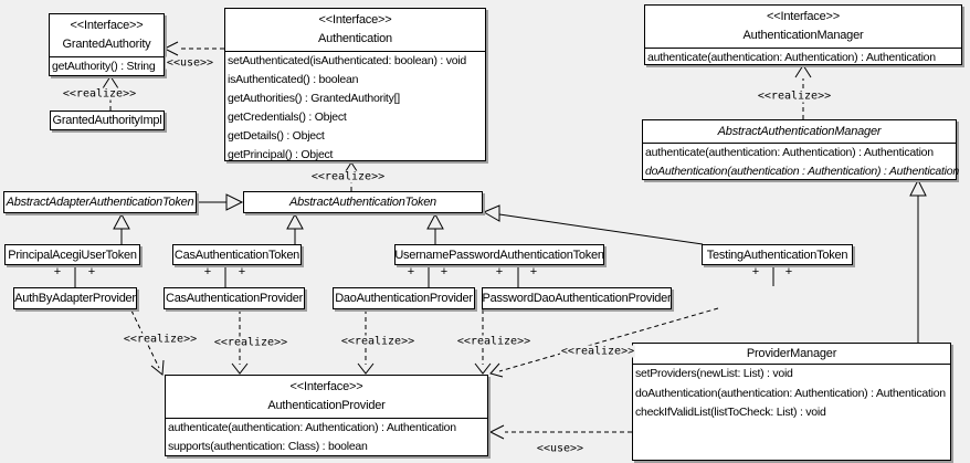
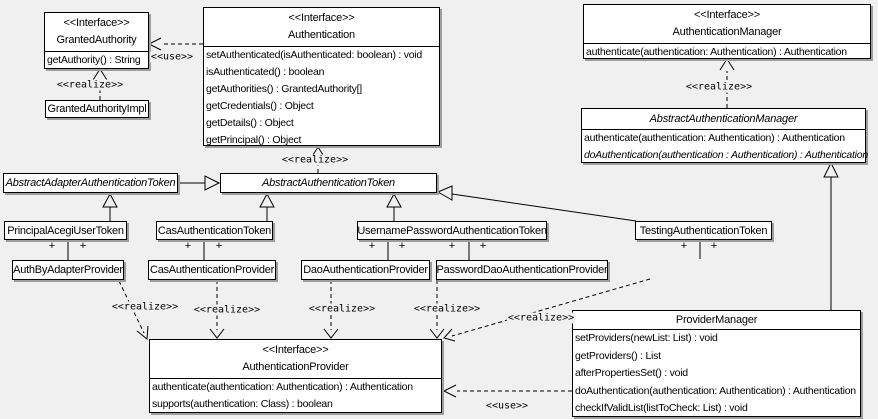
  <<Interface>>
  GrantedAuthority
  getAuthority() : String
  GrantedAuthorityImpl
  <<Interface>>
  Authentication
  setAuthenticated(isAuthenticated: boolean) : void
  isAuthenticated() : boolean
  getAuthorities() : GrantedAuthority[]
  getCredentials() : Object
  getDetails() : Object
  getPrincipal() : Object
  <<Interface>>
  AuthenticationManager
  authenticate(authentication: Authentication) : Authentication
  AbstractAuthenticationManager
  authenticate(authentication: Authentication) : Authentication
  doAuthentication(authentication : Authentication) : Authentication
  AbstractAdapterAuthenticationToken
  AbstractAuthenticationToken
  PrincipalAcegiUserToken
  CasAuthenticationToken
  UsernamePasswordAuthenticationToken
  TestingAuthenticationToken
  AuthByAdapterProvider
  CasAuthenticationProvider
  DaoAuthenticationProvider
  PasswordDaoAuthenticationProvider
  <<Interface>>
  AuthenticationProvider
  authenticate(authentication: Authentication) : Authentication
  supports(authentication: Class) : boolean
  ProviderManager
  setProviders(newList: List) : void
+ getProviders() : List
+ afterPropertiesSet() : void
  doAuthentication(authentication: Authentication) : Authentication
  checkIfValidList(listToCheck: List) : void
  <<use>>
  <<realize>>
  <<realize>>
  <<realize>>
  <<realize>>
  <<realize>>
  <<realize>>
  <<realize>>
  <<realize>>
  <<use>>
  +
  +
  +
  +
  +
  +
  +
  +
  +
  +
